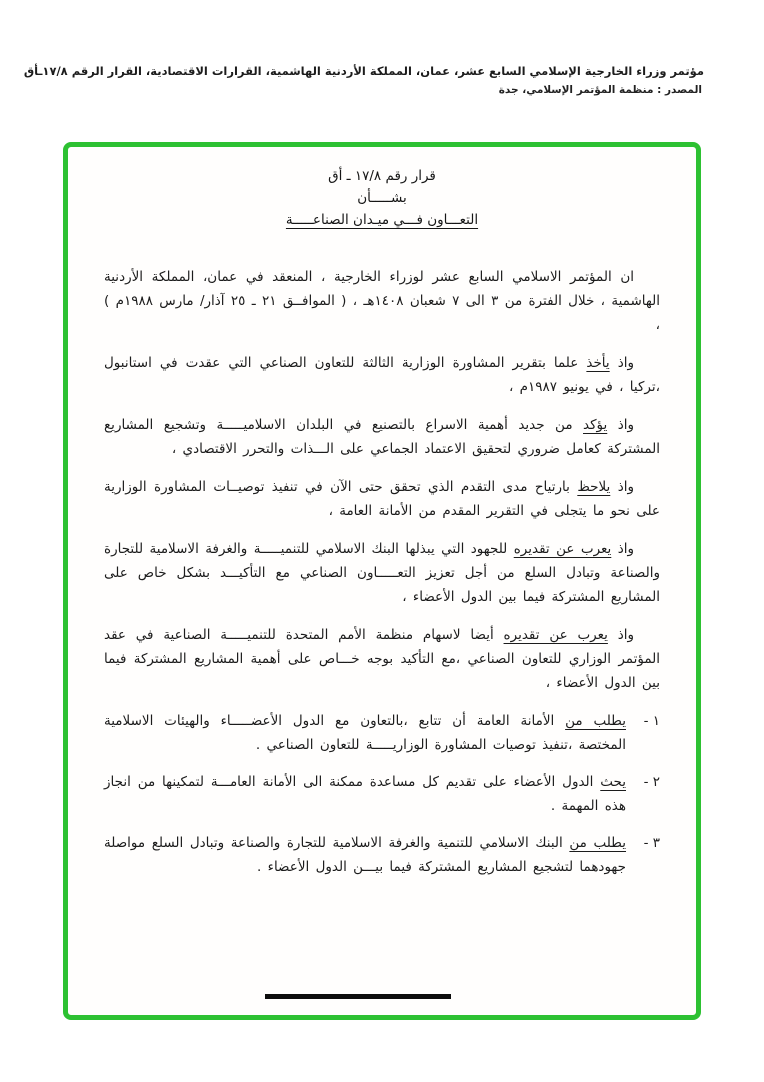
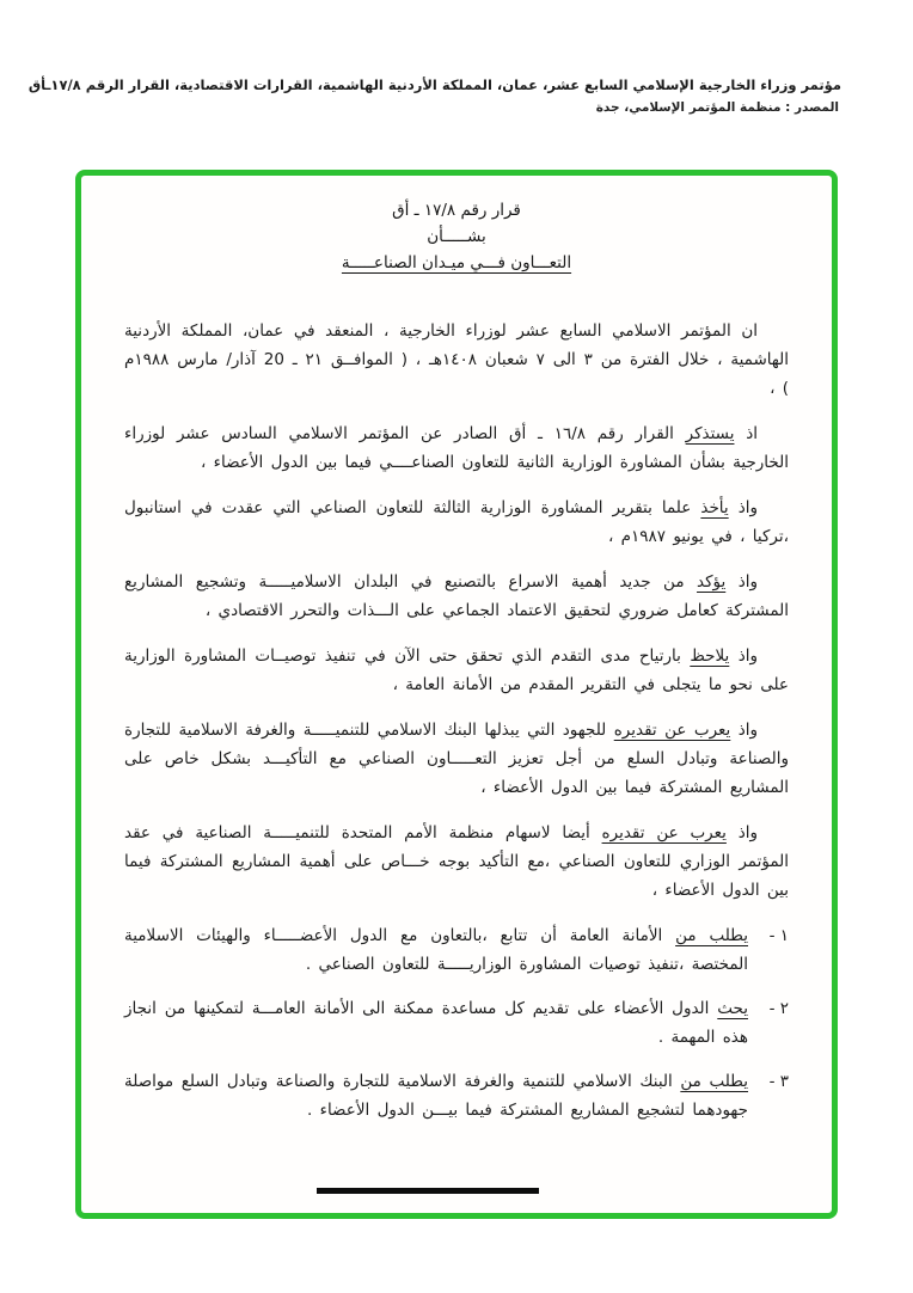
  مؤتمر وزراء الخارجية الإسلامي السابع عشر، عمان، المملكة الأردنية الهاشمية، القرارات الاقتصادية، القرار الرقم ١٧/٨ـأق
  المصدر : منظمة المؤتمر الإسلامي، جدة
  قرار رقم ١٧/٨ ـ أق
  بشـــــأن
  التعـــاون فـــي ميـدان الصناعـــــة
- ان المؤتمر الاسلامي السابع عشر لوزراء الخارجية ، المنعقد في عمان، المملكة الأردنية الهاشمية ، خلال الفترة من ٣ الى ٧ شعبان ١٤٠٨هـ ، ( الموافــق ٢١ ـ ٢٥ آذار/ مارس ١٩٨٨م ) ،
+ ان المؤتمر الاسلامي السابع عشر لوزراء الخارجية ، المنعقد في عمان، المملكة الأردنية الهاشمية ، خلال الفترة من ٣ الى ٧ شعبان ١٤٠٨هـ ، ( الموافــق ٢١ ـ 20 آذار/ مارس ١٩٨٨م ) ،
+ اذ يستذكر القرار رقم ١٦/٨ ـ أق الصادر عن المؤتمر الاسلامي السادس عشر لوزراء الخارجية بشأن المشاورة الوزارية الثانية للتعاون الصناعــــي فيما بين الدول الأعضاء ،
  واذ يأخذ علما بتقرير المشاورة الوزارية الثالثة للتعاون الصناعي التي عقدت في استانبول ،تركيا ، في يونيو ١٩٨٧م ،
  واذ يؤكد من جديد أهمية الاسراع بالتصنيع في البلدان الاسلاميـــــة وتشجيع المشاريع المشتركة كعامل ضروري لتحقيق الاعتماد الجماعي على الـــذات والتحرر الاقتصادي ،
  واذ يلاحظ بارتياح مدى التقدم الذي تحقق حتى الآن في تنفيذ توصيــات المشاورة الوزارية على نحو ما يتجلى في التقرير المقدم من الأمانة العامة ،
  واذ يعرب عن تقديره للجهود التي يبذلها البنك الاسلامي للتنميـــــة والغرفة الاسلامية للتجارة والصناعة وتبادل السلع من أجل تعزيز التعـــــاون الصناعي مع التأكيـــد بشكل خاص على المشاريع المشتركة فيما بين الدول الأعضاء ،
  واذ يعرب عن تقديره أيضا لاسهام منظمة الأمم المتحدة للتنميـــــة الصناعية في عقد المؤتمر الوزاري للتعاون الصناعي ،مع التأكيد بوجه خـــاص على أهمية المشاريع المشتركة فيما بين الدول الأعضاء ،
  ١ -
  يطلب من الأمانة العامة أن تتابع ،بالتعاون مع الدول الأعضـــــاء والهيئات الاسلامية المختصة ،تنفيذ توصيات المشاورة الوزاريـــــة للتعاون الصناعي .
  ٢ -
  يحث الدول الأعضاء على تقديم كل مساعدة ممكنة الى الأمانة العامـــة لتمكينها من انجاز هذه المهمة .
  ٣ -
  يطلب من البنك الاسلامي للتنمية والغرفة الاسلامية للتجارة والصناعة وتبادل السلع مواصلة جهودهما لتشجيع المشاريع المشتركة فيما بيـــن الدول الأعضاء .
